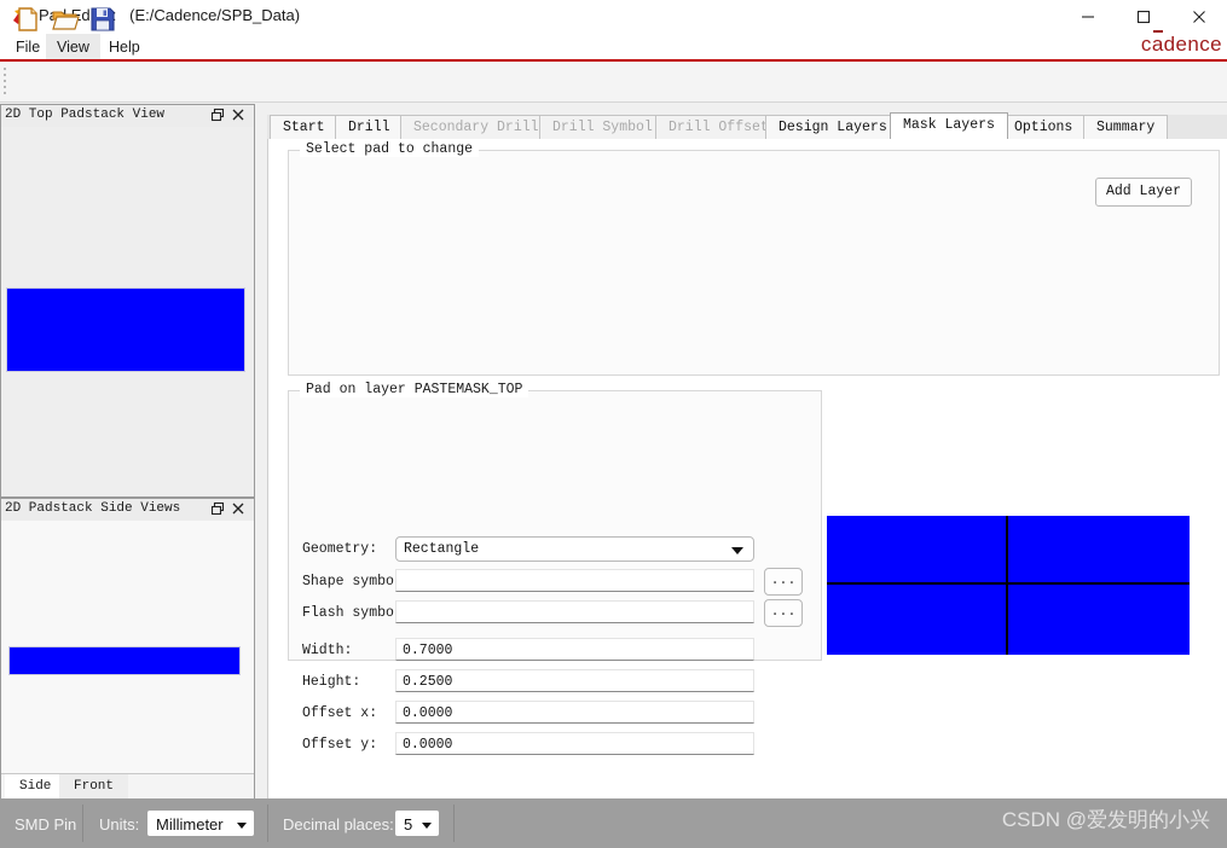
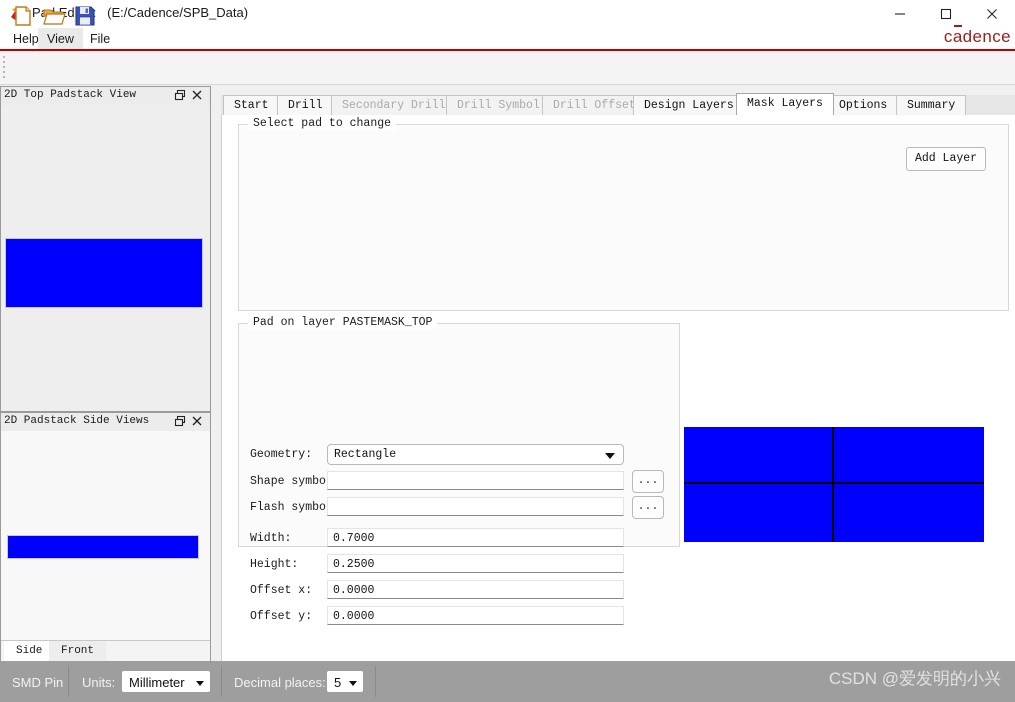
  Pd (E:/Cadence/SPB_Data)
- File
+ Help
  View
- Help
+ File
  cadence
  2D Top Padstack View
  2D Padstack Side Views
  Side
  Front
  Start
  Drill
  Secondary Drill
  Drill Symbol
  Drill Offse
  Design Layers
  Mask Layers
  Options
  Summary
  Select pad to change
  Add Layer
  Pad on layer PASTEMASK_TOP
  Geometry:
  Rectangle
  Shape symbo
  ...
  Flash symbo
  ...
  Width:
  0.7000
  Height:
  0.2500
  Offset x:
  0.0000
  Offset y:
  0.0000
  SMD Pin
  Units:
  Millimeter
  Decimal places:
  5
  CSDN @爱发明的小兴
